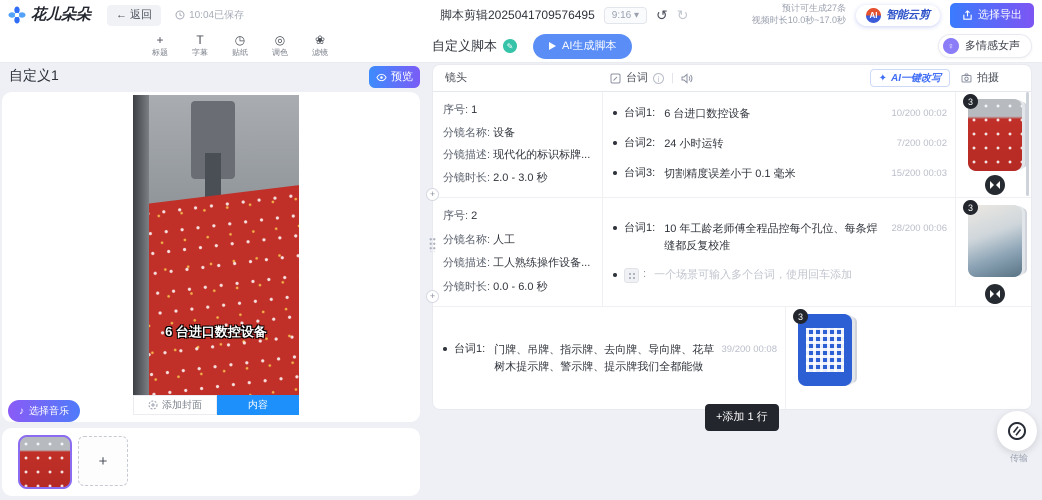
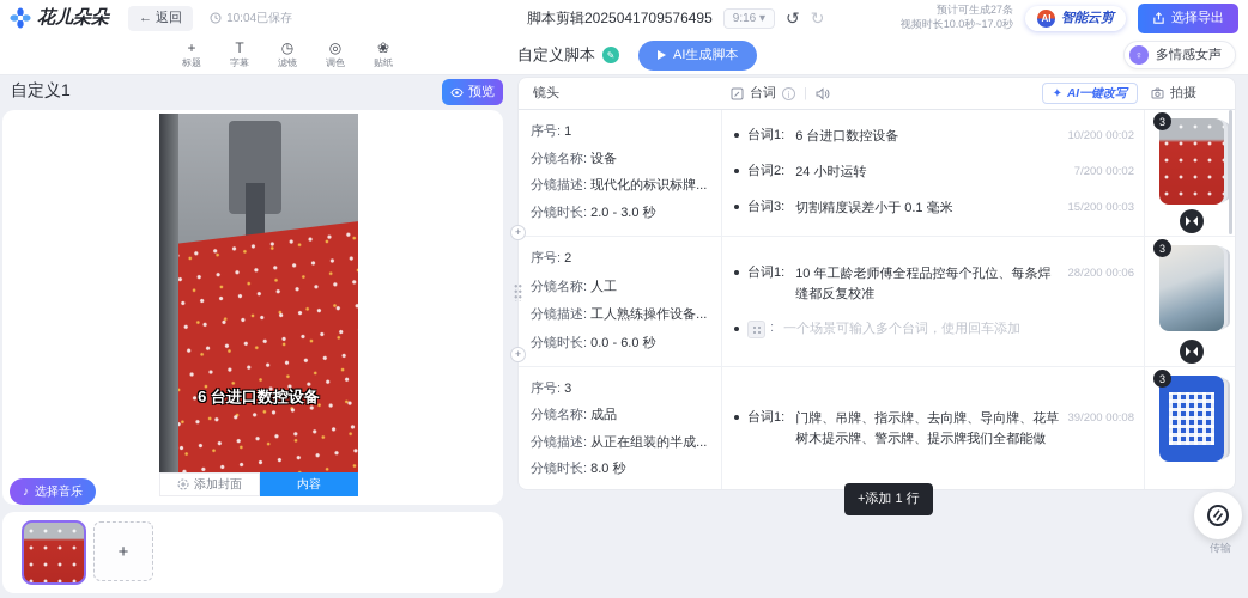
  花儿朵朵
  ← 返回
  10:04已保存
  脚本剪辑2025041709576495
  9:16 ▾
  ↺
  ↻
  预计可生成27条
  视频时长10.0秒~17.0秒
  AI
  智能云剪
  选择导出
  +
  标题
  T
  字幕
  ◷
- 贴纸
+ 滤镜
  ◎
  调色
  ❀
- 滤镜
+ 贴纸
  自定义脚本
  ✎
  AI生成脚本
  ♀
  多情感女声
  自定义1
  预览
  6 台进口数控设备
  添加封面
  内容
  ♪
  选择音乐
  +
  镜头
  台词
  i
  |
  ✦
  AI一键改写
  拍摄
  序号: 1
  分镜名称: 设备
  分镜描述: 现代化的标识标牌...
  分镜时长: 2.0 - 3.0 秒
  台词1:
  6 台进口数控设备
  10/200 00:02
  台词2:
  24 小时运转
  7/200 00:02
  台词3:
  切割精度误差小于 0.1 毫米
  15/200 00:03
  3
  序号: 2
  分镜名称: 人工
  分镜描述: 工人熟练操作设备...
  分镜时长: 0.0 - 6.0 秒
  台词1:
  10 年工龄老师傅全程品控每个孔位、每条焊缝都反复校准
  28/200 00:06
  :
  一个场景可输入多个台词，使用回车添加
  3
+ 序号: 3
+ 分镜名称: 成品
+ 分镜描述: 从正在组装的半成...
+ 分镜时长: 8.0 秒
  台词1:
  门牌、吊牌、指示牌、去向牌、导向牌、花草树木提示牌、警示牌、提示牌我们全都能做
  39/200 00:08
  3
  +
  +
  +添加 1 行
  传输
